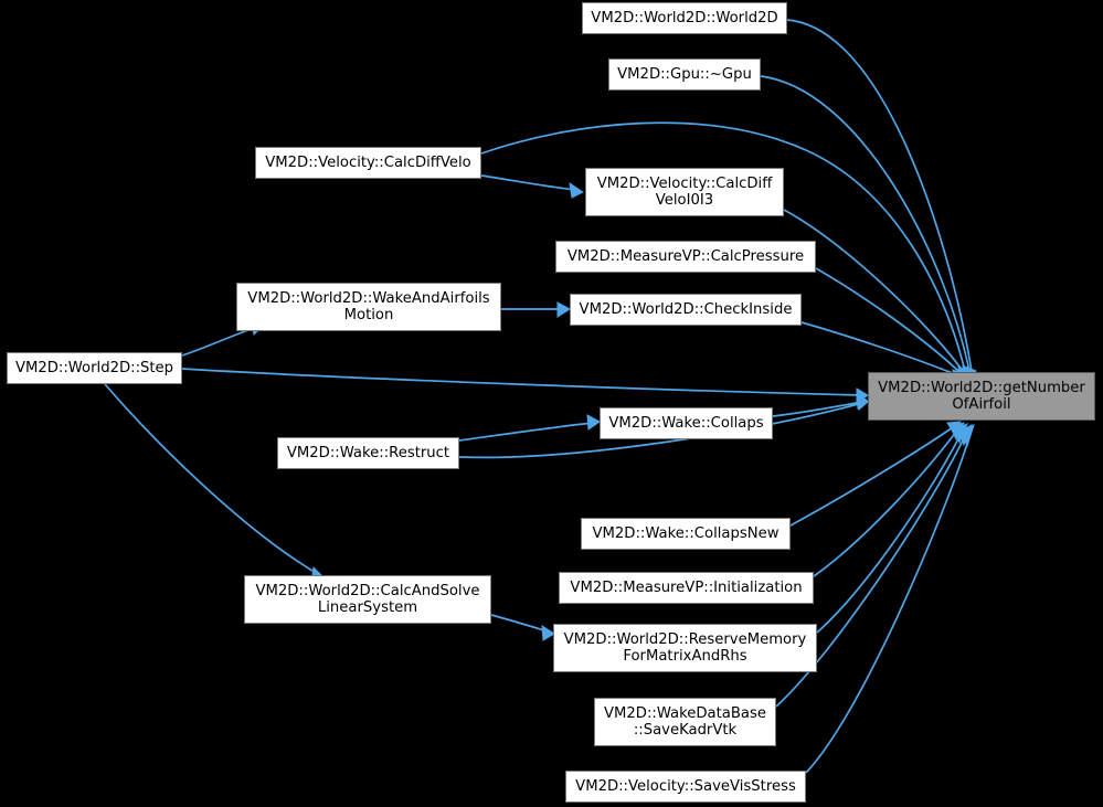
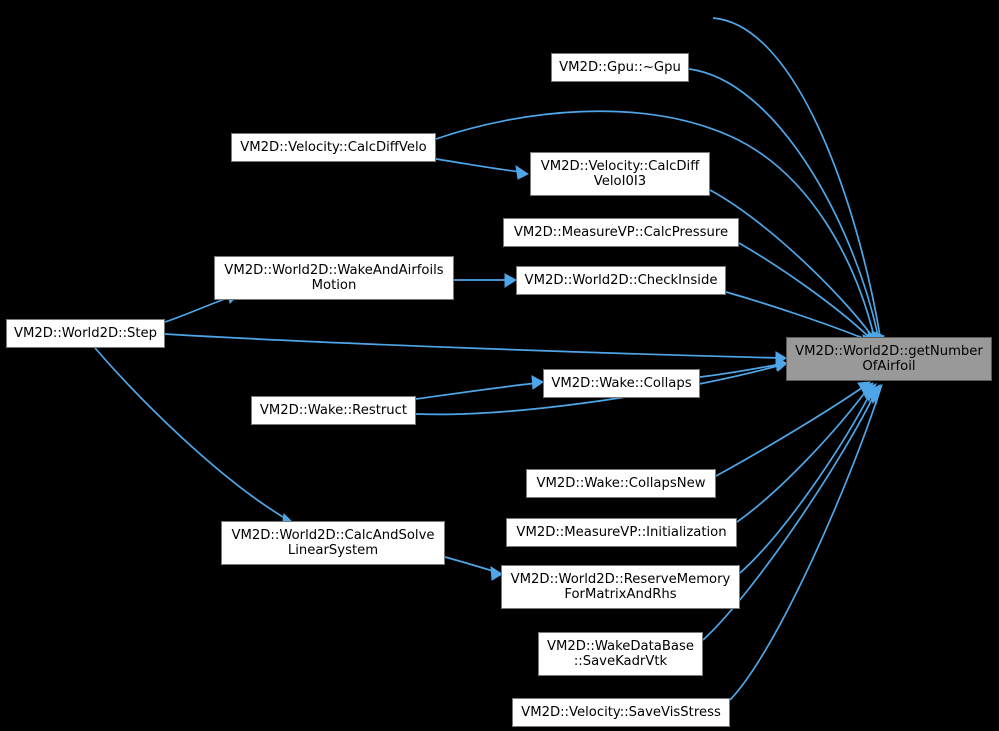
- VM2D::World2D::World2D
  VM2D::Gpu::~Gpu
  VM2D::Velocity::CalcDiffVelo
  VM2D::Velocity::CalcDiff
  VeloI0I3
  VM2D::MeasureVP::CalcPressure
  VM2D::World2D::WakeAndAirfoils
  Motion
  VM2D::World2D::CheckInside
  VM2D::World2D::Step
  VM2D::World2D::getNumber
  OfAirfoil
  VM2D::Wake::Collaps
  VM2D::Wake::Restruct
  VM2D::Wake::CollapsNew
  VM2D::MeasureVP::Initialization
  VM2D::World2D::CalcAndSolve
  LinearSystem
  VM2D::World2D::ReserveMemory
  ForMatrixAndRhs
  VM2D::WakeDataBase
  ::SaveKadrVtk
  VM2D::Velocity::SaveVisStress
